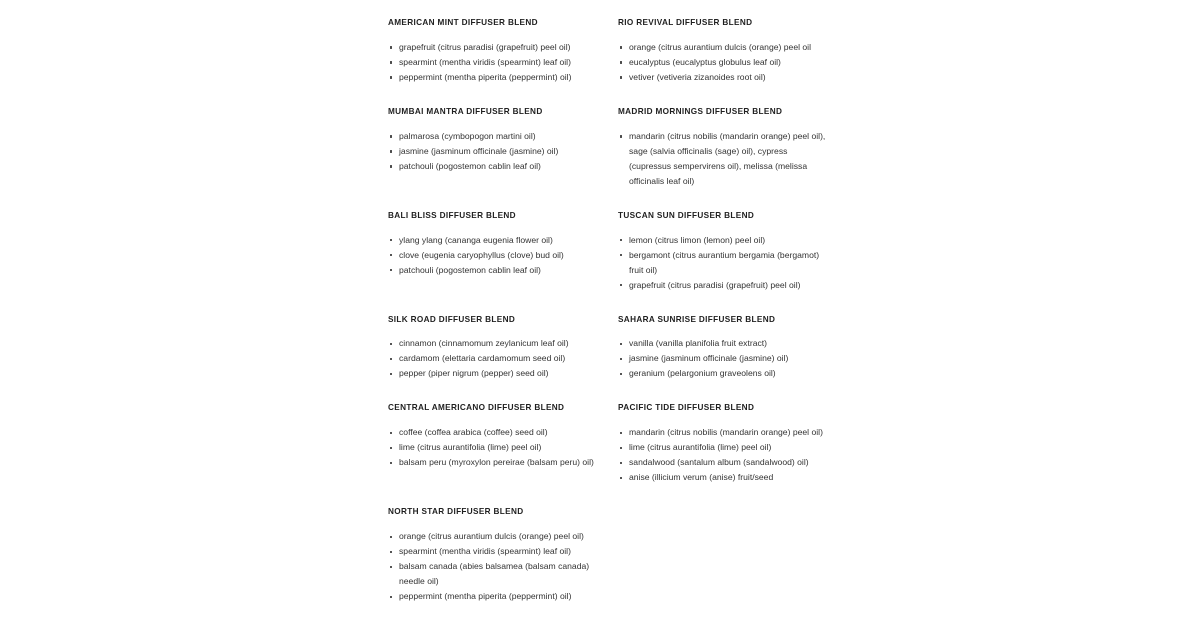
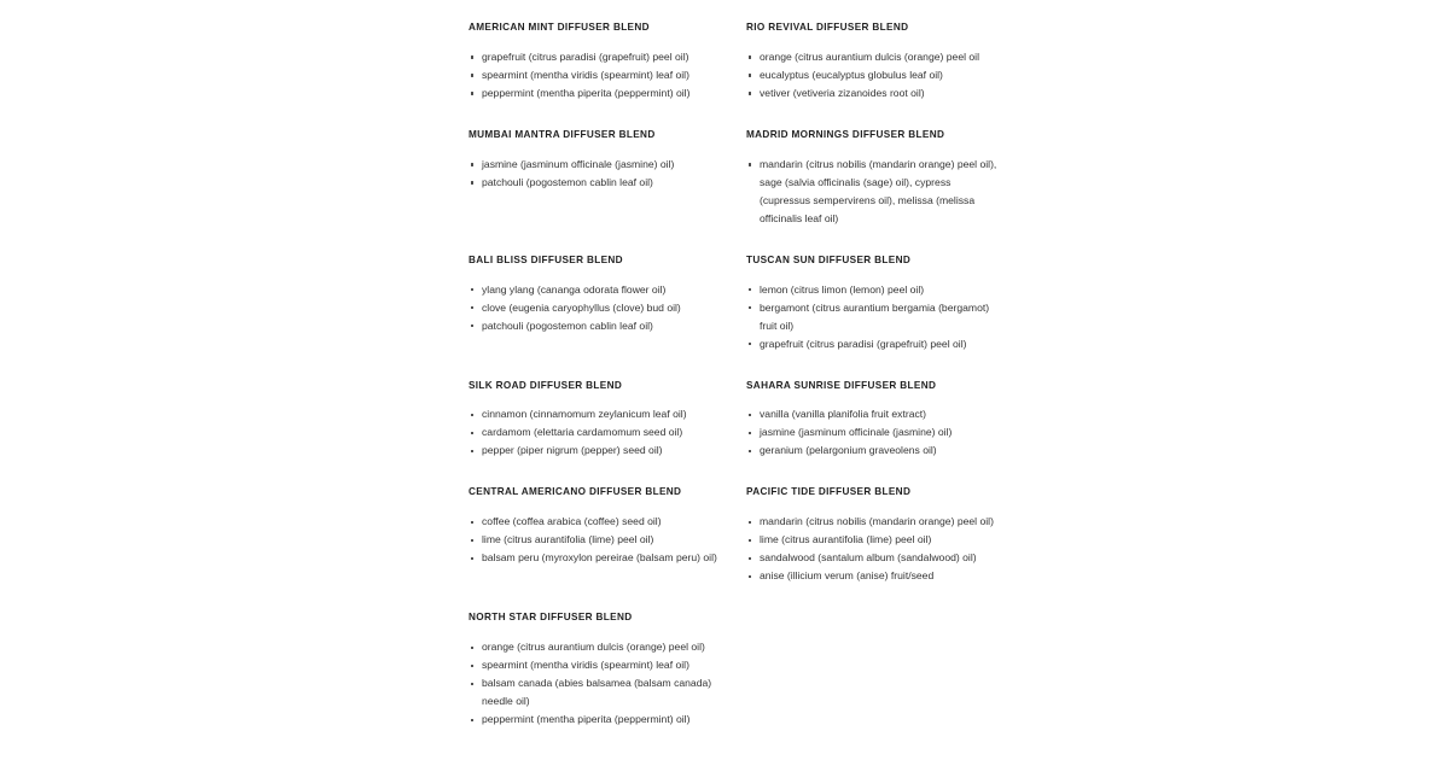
  AMERICAN MINT DIFFUSER BLEND
  grapefruit (citrus paradisi (grapefruit) peel oil)
  spearmint (mentha viridis (spearmint) leaf oil)
  peppermint (mentha piperita (peppermint) oil)
  RIO REVIVAL DIFFUSER BLEND
  orange (citrus aurantium dulcis (orange) peel oil
  eucalyptus (eucalyptus globulus leaf oil)
  vetiver (vetiveria zizanoides root oil)
  MUMBAI MANTRA DIFFUSER BLEND
- palmarosa (cymbopogon martini oil)
  jasmine (jasminum officinale (jasmine) oil)
  patchouli (pogostemon cablin leaf oil)
  MADRID MORNINGS DIFFUSER BLEND
  mandarin (citrus nobilis (mandarin orange) peel oil), sage (salvia officinalis (sage) oil), cypress (cupressus sempervirens oil), melissa (melissa officinalis leaf oil)
  BALI BLISS DIFFUSER BLEND
- ylang ylang (cananga eugenia flower oil)
+ ylang ylang (cananga odorata flower oil)
  clove (eugenia caryophyllus (clove) bud oil)
  patchouli (pogostemon cablin leaf oil)
  TUSCAN SUN DIFFUSER BLEND
  lemon (citrus limon (lemon) peel oil)
  bergamont (citrus aurantium bergamia (bergamot) fruit oil)
  grapefruit (citrus paradisi (grapefruit) peel oil)
  SILK ROAD DIFFUSER BLEND
  cinnamon (cinnamomum zeylanicum leaf oil)
  cardamom (elettaria cardamomum seed oil)
  pepper (piper nigrum (pepper) seed oil)
  SAHARA SUNRISE DIFFUSER BLEND
  vanilla (vanilla planifolia fruit extract)
  jasmine (jasminum officinale (jasmine) oil)
  geranium (pelargonium graveolens oil)
  CENTRAL AMERICANO DIFFUSER BLEND
  coffee (coffea arabica (coffee) seed oil)
  lime (citrus aurantifolia (lime) peel oil)
  balsam peru (myroxylon pereirae (balsam peru) oil)
  PACIFIC TIDE DIFFUSER BLEND
  mandarin (citrus nobilis (mandarin orange) peel oil)
  lime (citrus aurantifolia (lime) peel oil)
  sandalwood (santalum album (sandalwood) oil)
  anise (illicium verum (anise) fruit/seed
  NORTH STAR DIFFUSER BLEND
  orange (citrus aurantium dulcis (orange) peel oil)
  spearmint (mentha viridis (spearmint) leaf oil)
  balsam canada (abies balsamea (balsam canada) needle oil)
  peppermint (mentha piperita (peppermint) oil)
